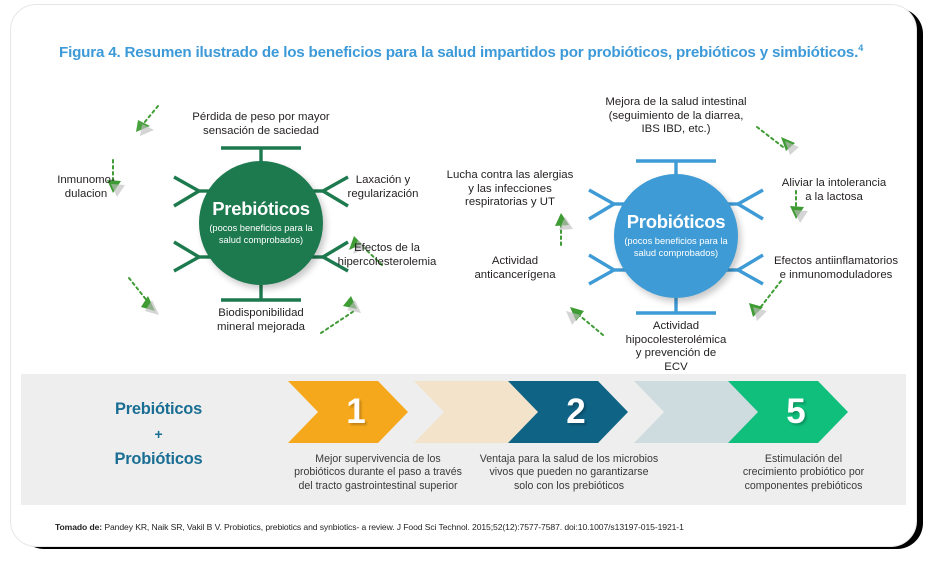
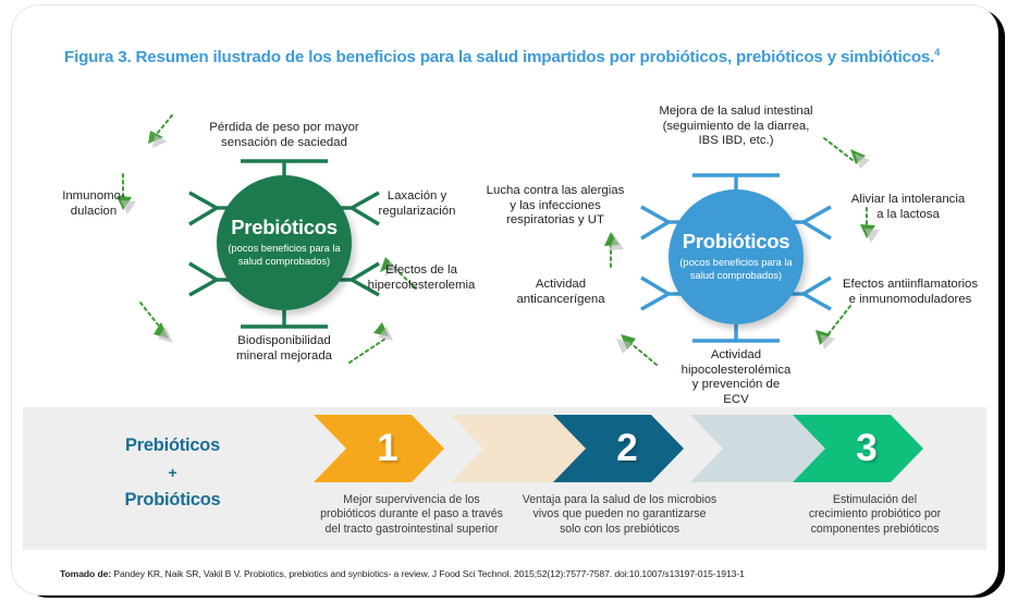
- Figura 4. Resumen ilustrado de los beneficios para la salud impartidos por probióticos, prebióticos y simbióticos.4
+ Figura 3. Resumen ilustrado de los beneficios para la salud impartidos por probióticos, prebióticos y simbióticos.4
  Prebióticos
  (pocos beneficios para la salud comprobados)
  Pérdida de peso por mayor
  sensación de saciedad
  Inmunomo-
  dulacion
  Biodisponibilidad
  mineral mejorada
  Efectos de la
  hipercolesterolemia
  Laxación y
  regularización
  Probióticos
  (pocos beneficios para la salud comprobados)
  Mejora de la salud intestinal
  (seguimiento de la diarrea,
  IBS IBD, etc.)
  Lucha contra las alergias
  y las infecciones
  respiratorias y UT
  Actividad
  anticancerígena
  Actividad
  hipocolesterolémica
  y prevención de
  ECV
  Efectos antiinflamatorios
  e inmunomoduladores
  Aliviar la intolerancia
  a la lactosa
  Prebióticos
  +
  Probióticos
  1
  2
- 5
+ 3
  Mejor supervivencia de los
  probióticos durante el paso a través
  del tracto gastrointestinal superior
  Ventaja para la salud de los microbios
  vivos que pueden no garantizarse
  solo con los prebióticos
  Estimulación del
  crecimiento probiótico por
  componentes prebióticos
- Tomado de: Pandey KR, Naik SR, Vakil B V. Probiotics, prebiotics and synbiotics- a review. J Food Sci Technol. 2015;52(12):7577-7587. doi:10.1007/s13197-015-1921-1
+ Tomado de: Pandey KR, Naik SR, Vakil B V. Probiotics, prebiotics and synbiotics- a review. J Food Sci Technol. 2015;52(12):7577-7587. doi:10.1007/s13197-015-1913-1
